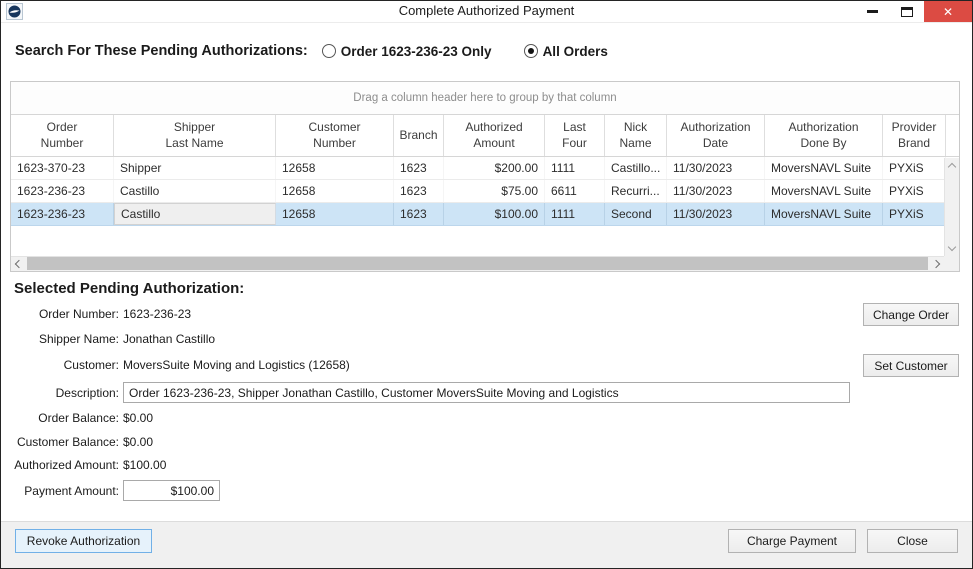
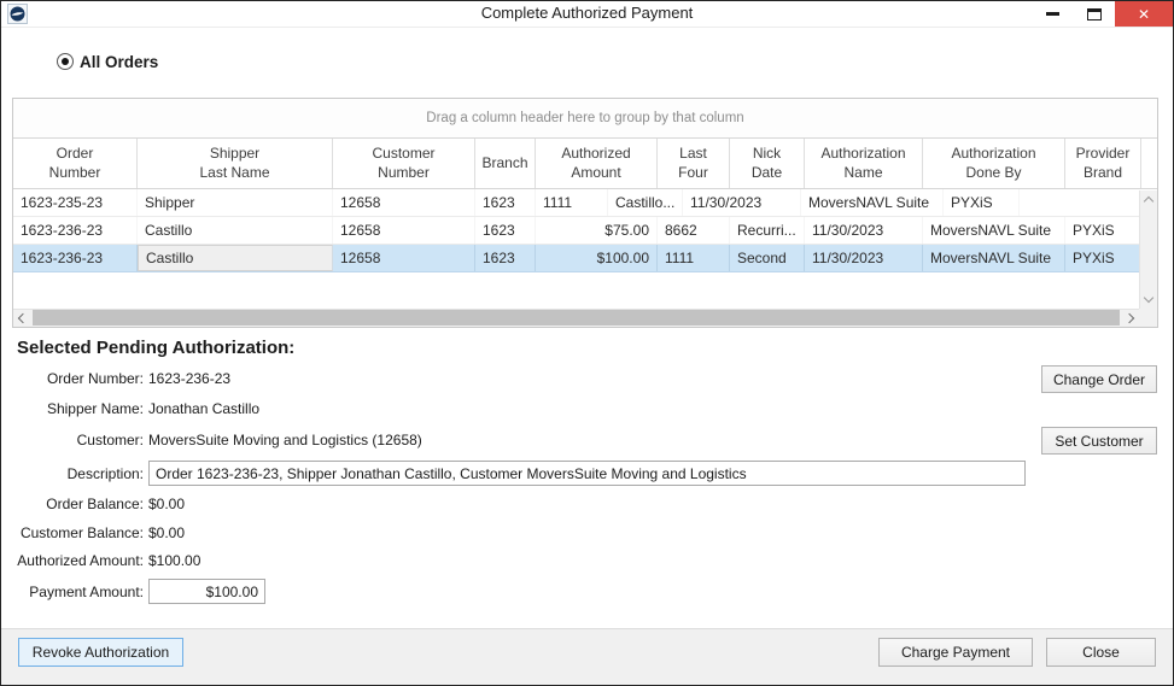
  Complete Authorized Payment
  ✕
- Search For These Pending Authorizations:
- Order 1623-236-23 Only
  All Orders
  Drag a column header here to group by that column
  Order
  Number
  Shipper
  Last Name
  Customer
  Number
  Branch
  Authorized
  Amount
  Last
  Four
  Nick
- Name
+ Date
  Authorization
- Date
+ Name
  Authorization
  Done By
  Provider
  Brand
- 1623-370-23
+ 1623-235-23
  Shipper
  12658
  1623
- $200.00
  1111
  Castillo...
  11/30/2023
  MoversNAVL Suite
  PYXiS
  1623-236-23
  Castillo
  12658
  1623
  $75.00
- 6611
+ 8662
  Recurri...
  11/30/2023
  MoversNAVL Suite
  PYXiS
  1623-236-23
  Castillo
  12658
  1623
  $100.00
  1111
  Second
  11/30/2023
  MoversNAVL Suite
  PYXiS
  Selected Pending Authorization:
  Order Number:
  1623-236-23
  Shipper Name:
  Jonathan Castillo
  Customer:
  MoversSuite Moving and Logistics (12658)
  Description:
  Order 1623-236-23, Shipper Jonathan Castillo, Customer MoversSuite Moving and Logistics
  Order Balance:
  $0.00
  Customer Balance:
  $0.00
  Authorized Amount:
  $100.00
  Payment Amount:
  $100.00
  Change Order
  Set Customer
  Revoke Authorization
  Charge Payment
  Close
